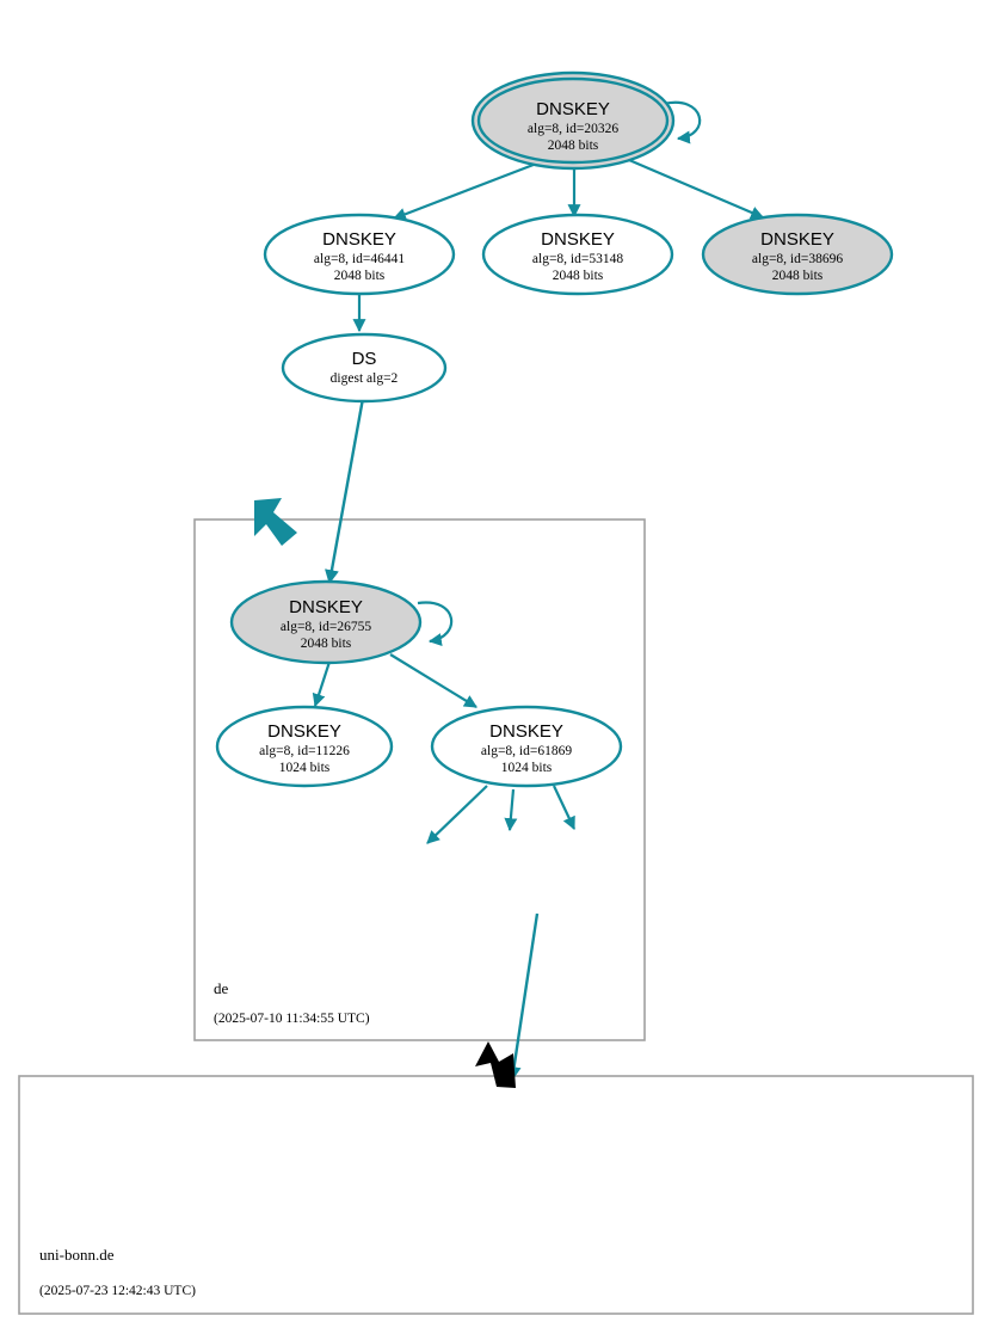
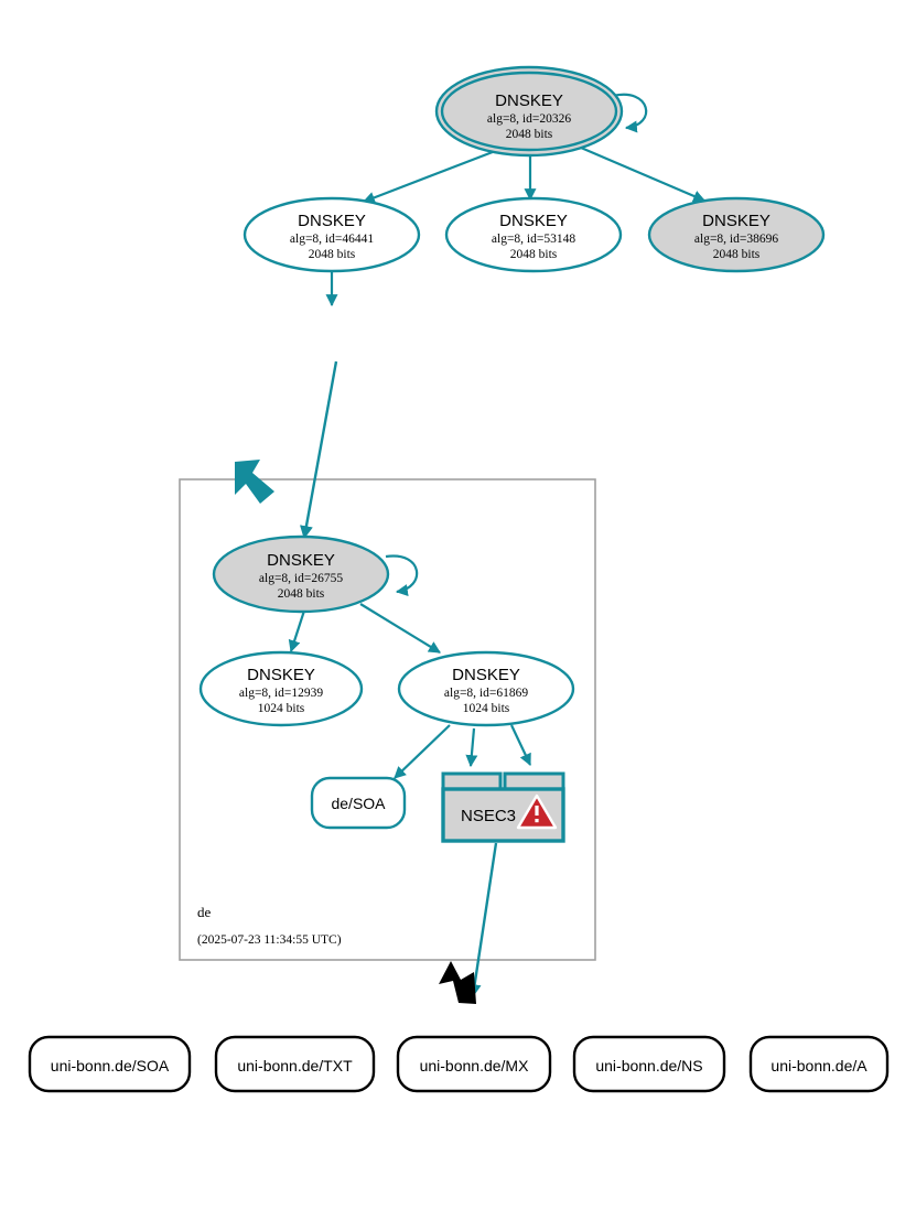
  de
- (2025-07-10 11:34:55 UTC)
+ (2025-07-23 11:34:55 UTC)
- uni-bonn.de
- (2025-07-23 12:42:43 UTC)
  DNSKEY
  alg=8, id=20326
  2048 bits
  DNSKEY
  alg=8, id=46441
  2048 bits
  DNSKEY
  alg=8, id=53148
  2048 bits
  DNSKEY
  alg=8, id=38696
  2048 bits
- DS
- digest alg=2
  DNSKEY
  alg=8, id=26755
  2048 bits
  DNSKEY
- alg=8, id=11226
+ alg=8, id=12939
  1024 bits
  DNSKEY
  alg=8, id=61869
  1024 bits
+ de/SOA
+ NSEC3
+ uni-bonn.de/SOA
+ uni-bonn.de/TXT
+ uni-bonn.de/MX
+ uni-bonn.de/NS
+ uni-bonn.de/A
